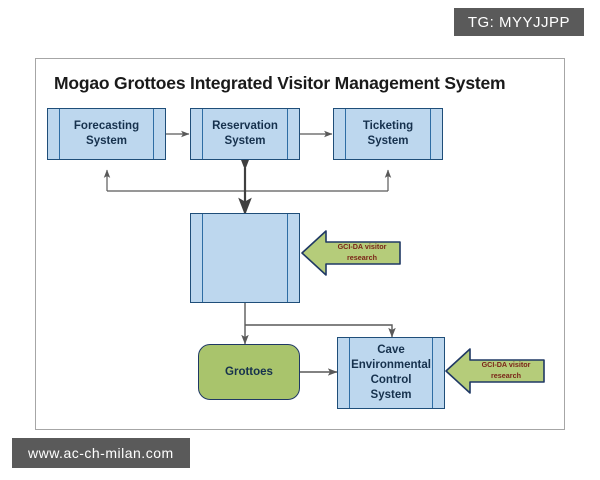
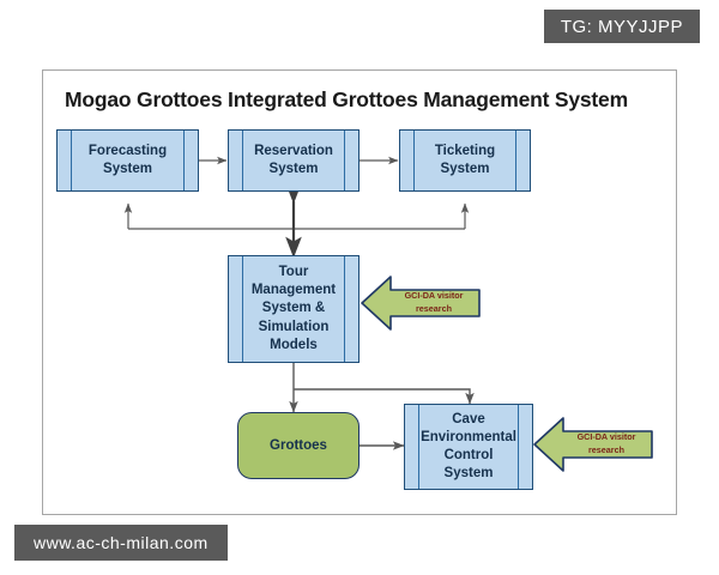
  TG: MYYJJPP
  www.ac-ch-milan.com
- Mogao Grottoes Integrated Visitor Management System
+ Mogao Grottoes Integrated Grottoes Management System
  Forecasting
  System
  Reservation
  System
  Ticketing
  System
+ Tour
+ Management
+ System &
+ Simulation
+ Models
  Grottoes
  Cave
  Environmental
  Control
  System
  GCI-DA visitor
  research
  GCI-DA visitor
  research
